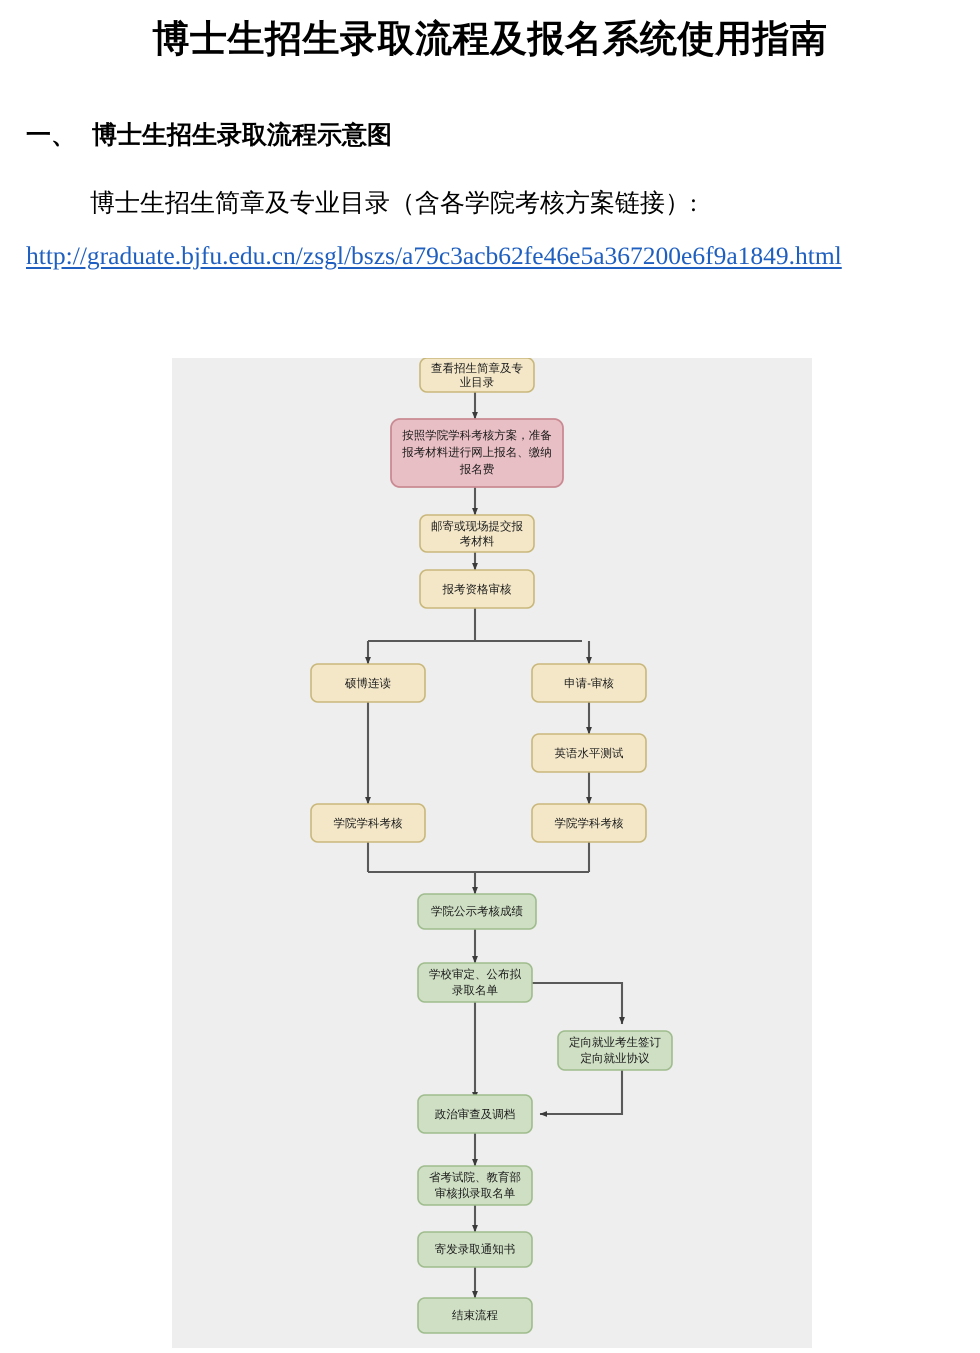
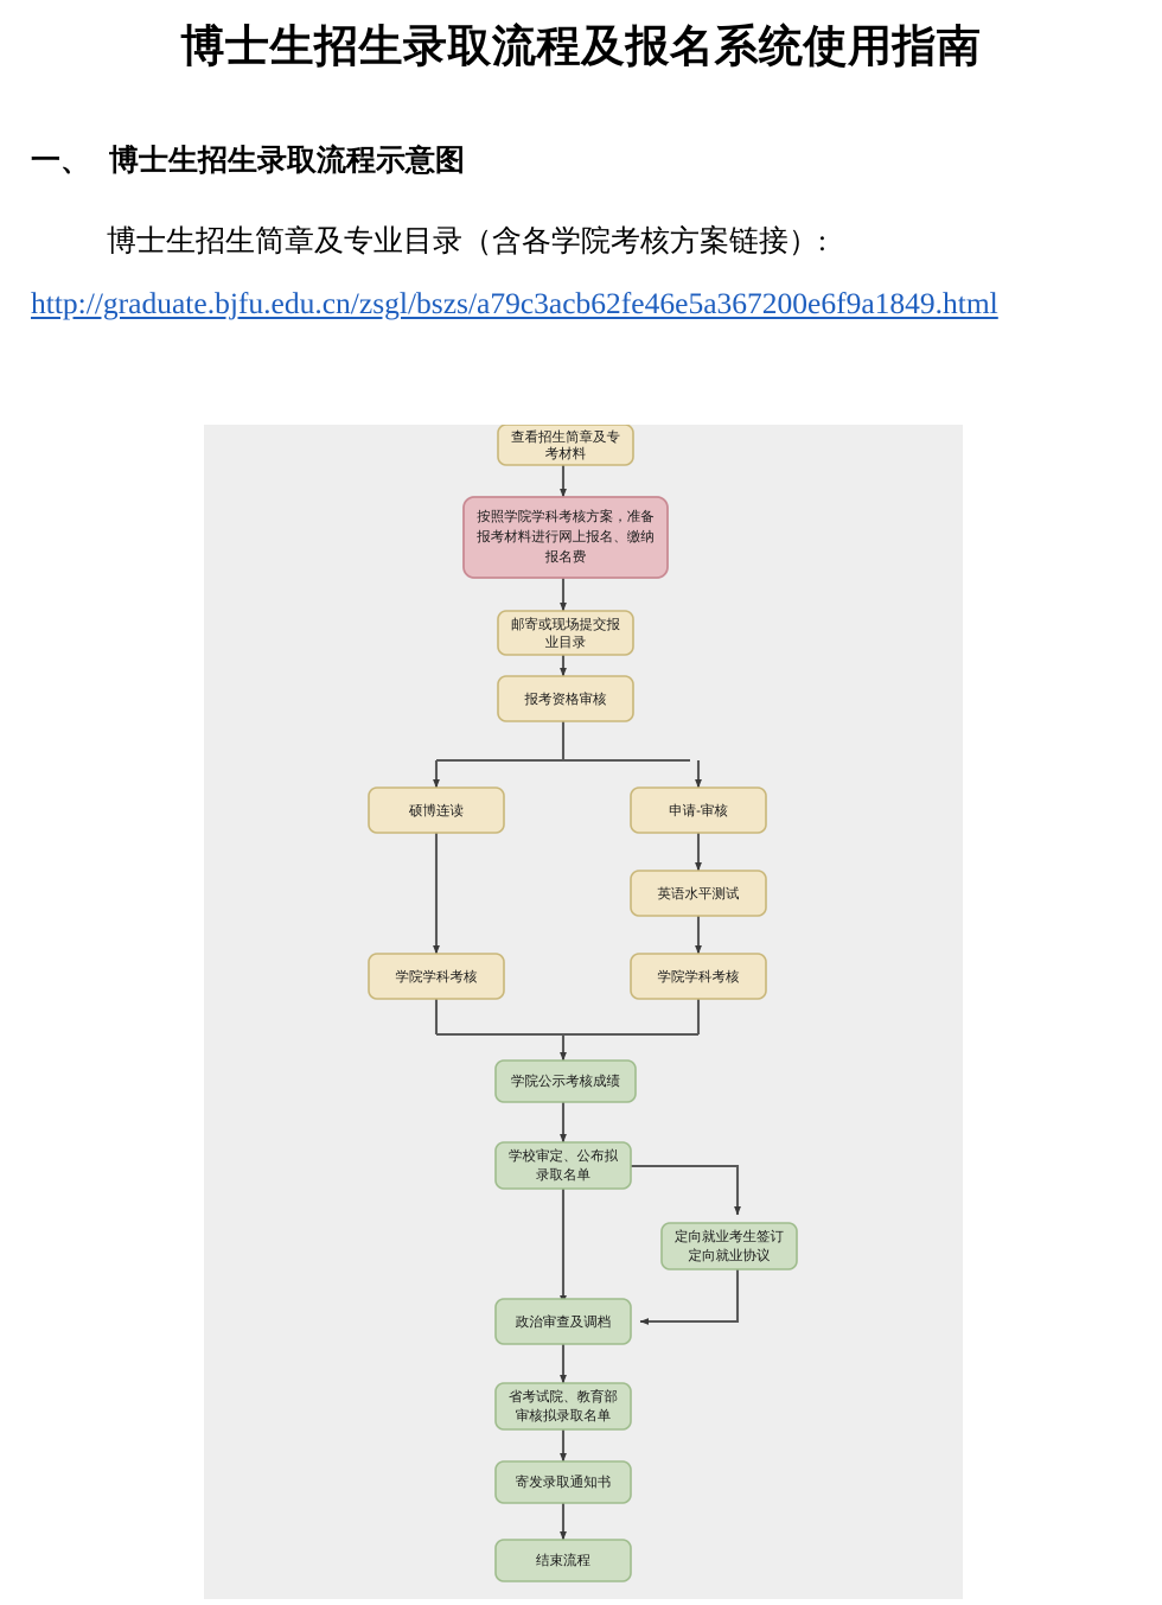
  博士生招生录取流程及报名系统使用指南
  一、 博士生招生录取流程示意图
  博士生招生简章及专业目录（含各学院考核方案链接）:
  http://graduate.bjfu.edu.cn/zsgl/bszs/a79c3acb62fe46e5a367200e6f9a1849.html
  查看招生简章及专
- 业目录
+ 考材料
  按照学院学科考核方案，准备
  报考材料进行网上报名、缴纳
  报名费
  邮寄或现场提交报
- 考材料
+ 业目录
  报考资格审核
  硕博连读
  申请-审核
  英语水平测试
  学院学科考核
  学院学科考核
  学院公示考核成绩
  学校审定、公布拟
  录取名单
  定向就业考生签订
  定向就业协议
  政治审查及调档
  省考试院、教育部
  审核拟录取名单
  寄发录取通知书
  结束流程
